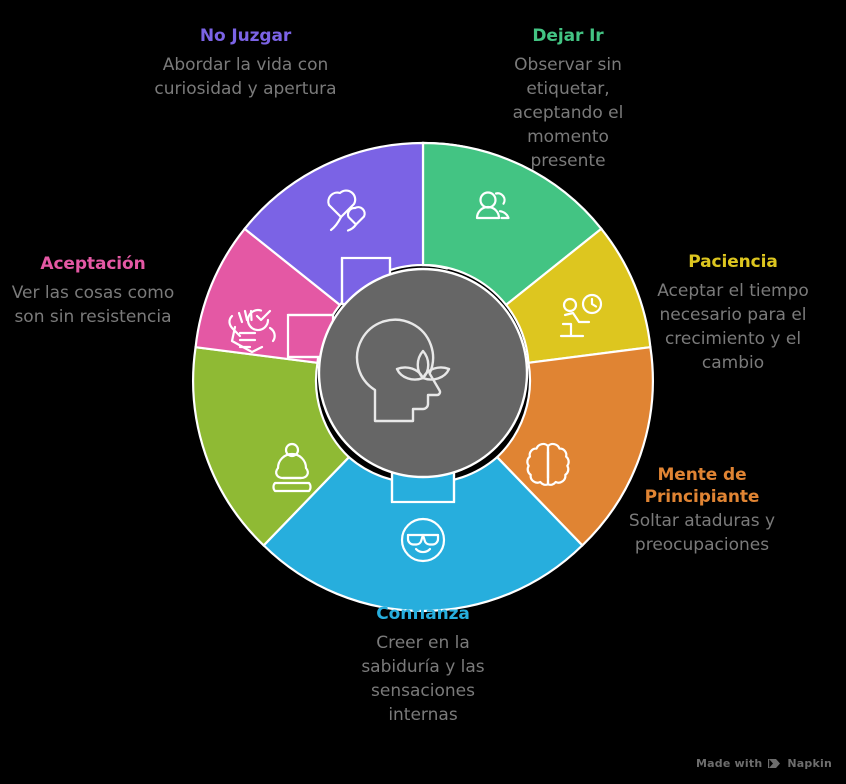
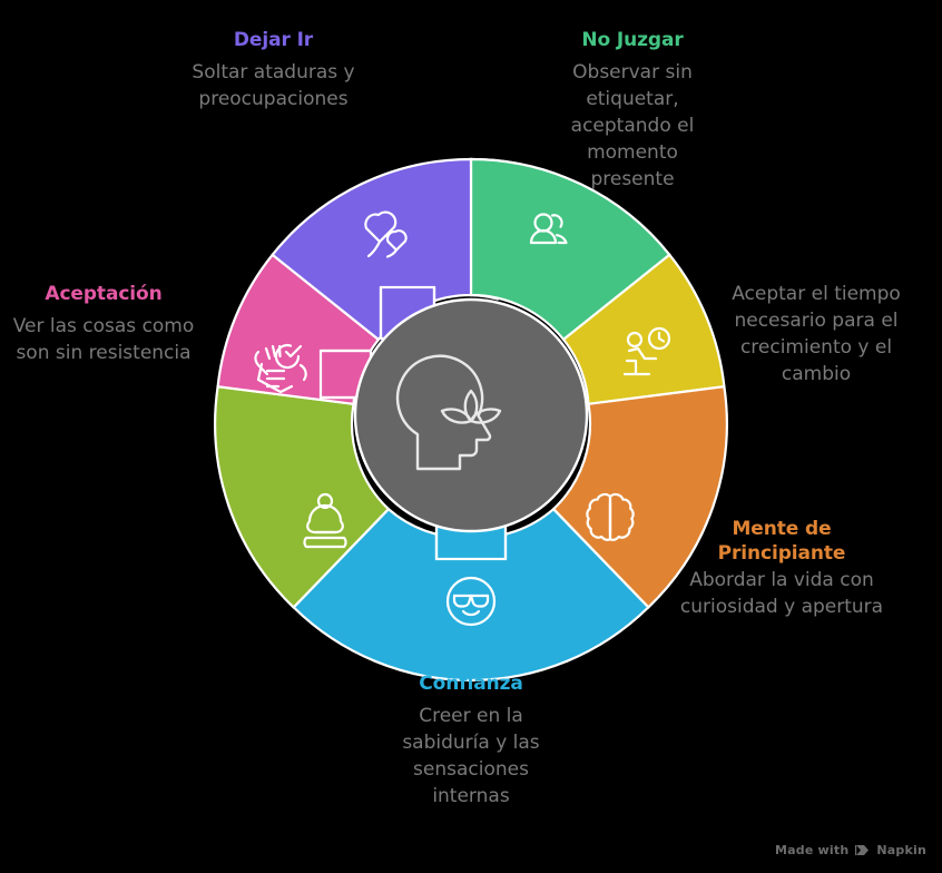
- No Juzgar
+ Dejar Ir
- Abordar la vida con curiosidad y apertura
+ Soltar ataduras y preocupaciones
- Dejar Ir
+ No Juzgar
  Observar sin etiquetar, aceptando el momento presente
- Paciencia
  Aceptar el tiempo necesario para el crecimiento y el cambio
  Mente de Principiante
- Soltar ataduras y preocupaciones
+ Abordar la vida con curiosidad y apertura
  Confianza
  Creer en la sabiduría y las sensaciones internas
  Aceptación
  Ver las cosas como son sin resistencia
  Made with
  Napkin
